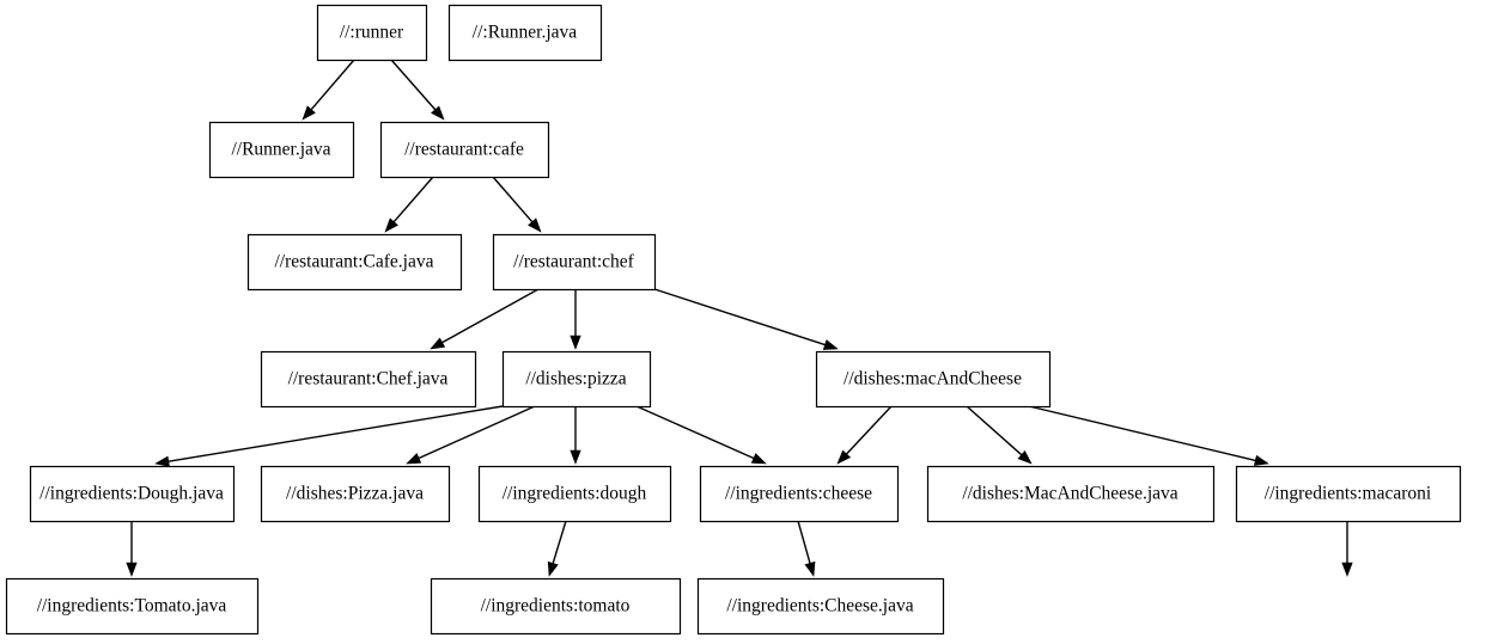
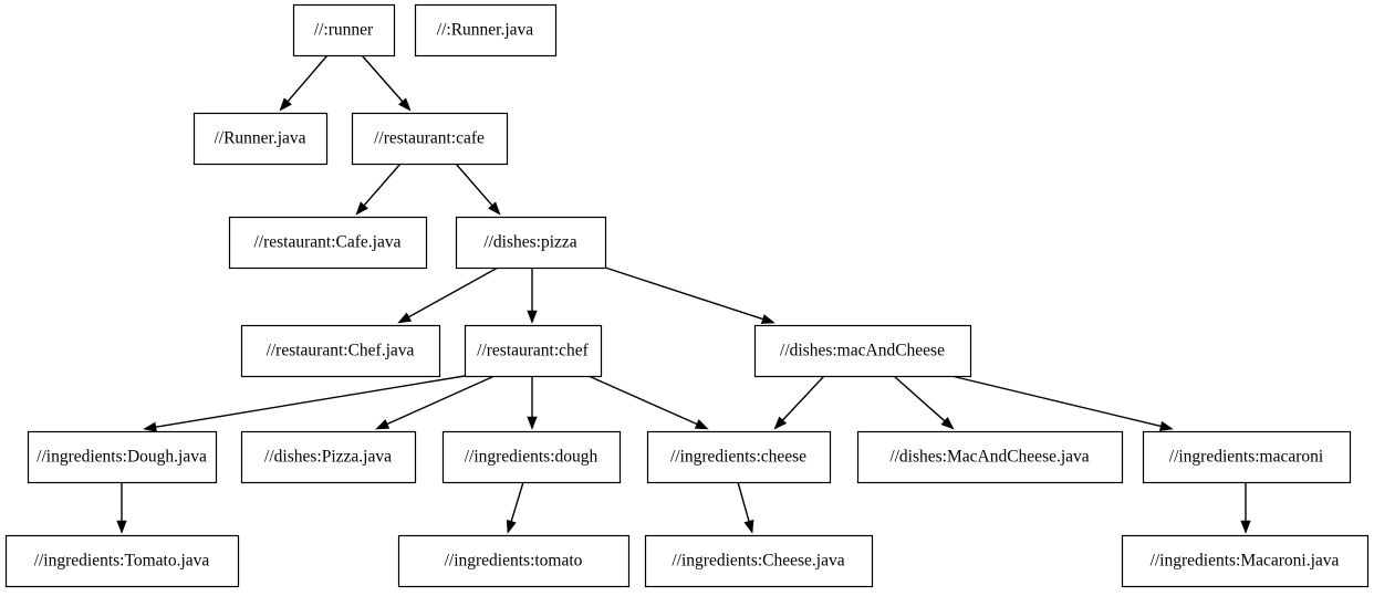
  //:runner
  //:Runner.java
  //Runner.java
  //restaurant:cafe
  //restaurant:Cafe.java
- //restaurant:chef
+ //dishes:pizza
  //restaurant:Chef.java
- //dishes:pizza
+ //restaurant:chef
  //dishes:macAndCheese
  //ingredients:Dough.java
  //dishes:Pizza.java
  //ingredients:dough
  //ingredients:cheese
  //dishes:MacAndCheese.java
  //ingredients:macaroni
  //ingredients:Tomato.java
  //ingredients:tomato
  //ingredients:Cheese.java
+ //ingredients:Macaroni.java
